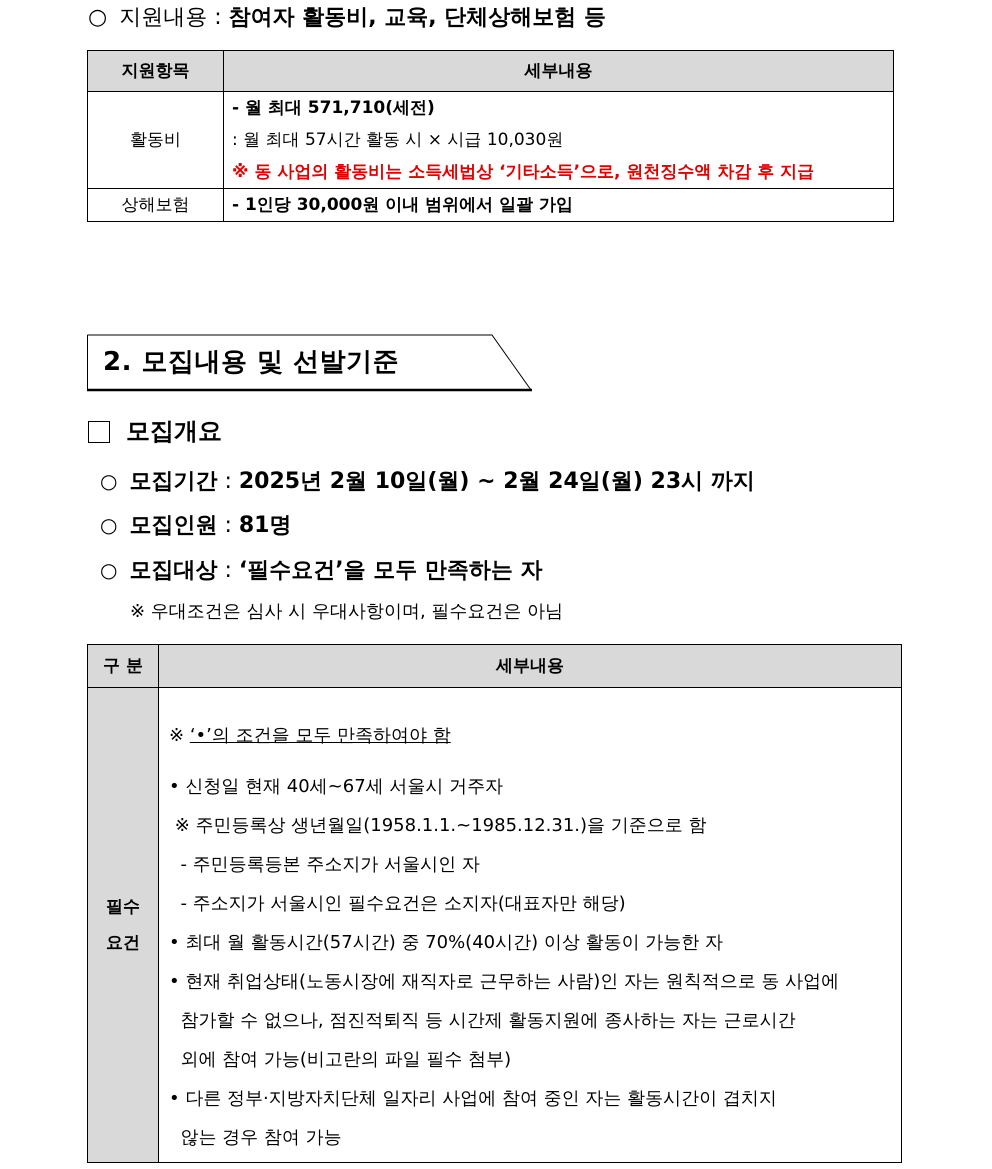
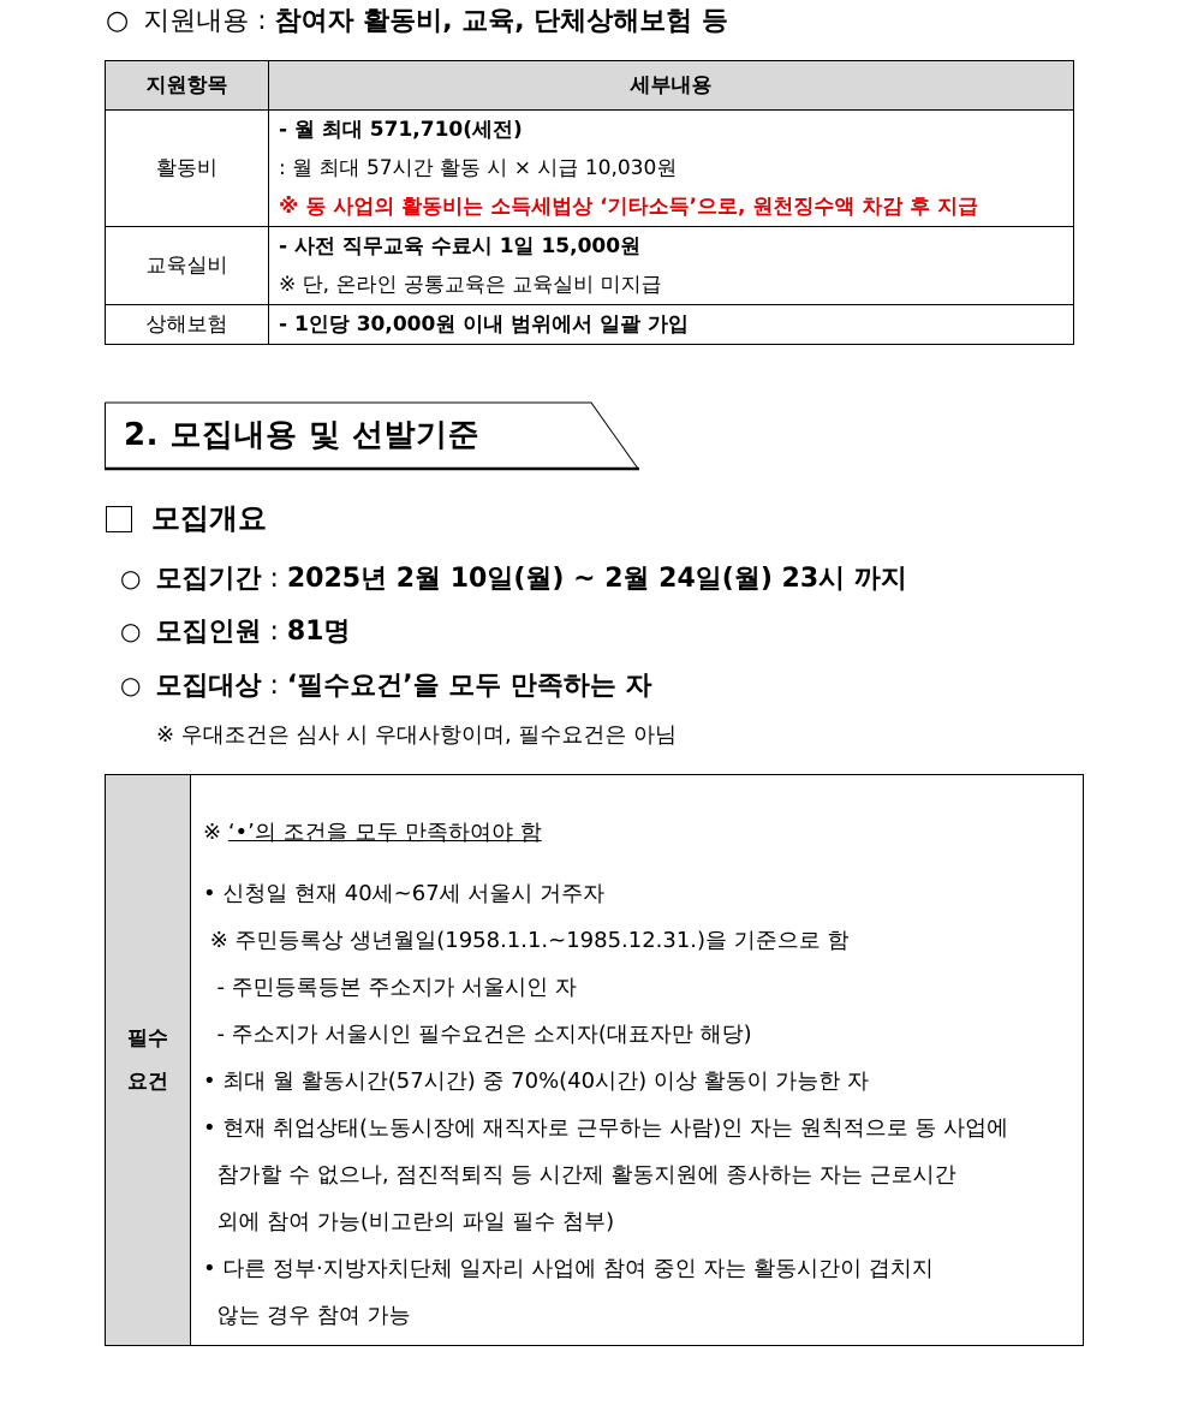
  ○ 지원내용 : 참여자 활동비, 교육, 단체상해보험 등
  지원항목	세부내용
  활동비	- 월 최대 571,710(세전) : 월 최대 57시간 활동 시 × 시급 10,030원 ※ 동 사업의 활동비는 소득세법상 ‘기타소득’으로, 원천징수액 차감 후 지급
+ 교육실비	- 사전 직무교육 수료시 1일 15,000원 ※ 단, 온라인 공통교육은 교육실비 미지급
  상해보험	- 1인당 30,000원 이내 범위에서 일괄 가입
  2. 모집내용 및 선발기준
  모집개요
  ○
  모집기간
  :
  2025년 2월 10일(월) ~ 2월 24일(월) 23시 까지
  ○
  모집인원
  :
  81명
  ○
  모집대상
  :
  ‘필수요건’을 모두 만족하는 자
  ※ 우대조건은 심사 시 우대사항이며, 필수요건은 아님
- 구 분	세부내용
  필수 요건	※ ‘•’의 조건을 모두 만족하여야 함 • 신청일 현재 40세~67세 서울시 거주자 ※ 주민등록상 생년월일(1958.1.1.~1985.12.31.)을 기준으로 함 - 주민등록등본 주소지가 서울시인 자 - 주소지가 서울시인 필수요건은 소지자(대표자만 해당) • 최대 월 활동시간(57시간) 중 70%(40시간) 이상 활동이 가능한 자 • 현재 취업상태(노동시장에 재직자로 근무하는 사람)인 자는 원칙적으로 동 사업에 참가할 수 없으나, 점진적퇴직 등 시간제 활동지원에 종사하는 자는 근로시간 외에 참여 가능(비고란의 파일 필수 첨부) • 다른 정부·지방자치단체 일자리 사업에 참여 중인 자는 활동시간이 겹치지 않는 경우 참여 가능
